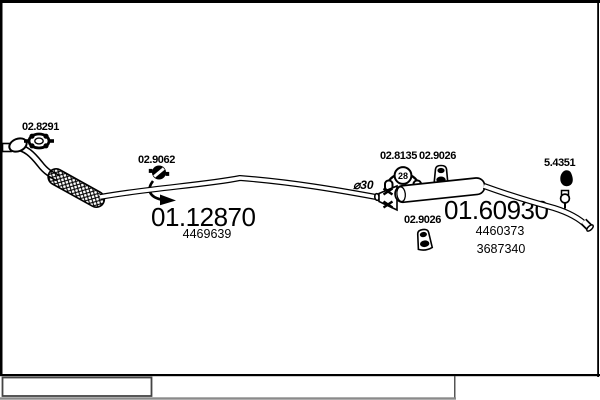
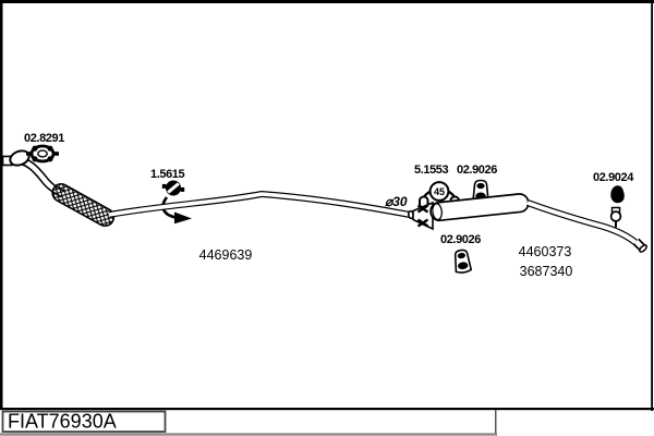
+ FIAT76930A
  02.8291
- 02.9062
+ 1.5615
- 01.12870
  4469639
  ⌀30
- 02.8135
+ 5.1553
- 28
+ 45
  02.9026
  02.9026
- 01.60930
  4460373
  3687340
- 5.4351
+ 02.9024
